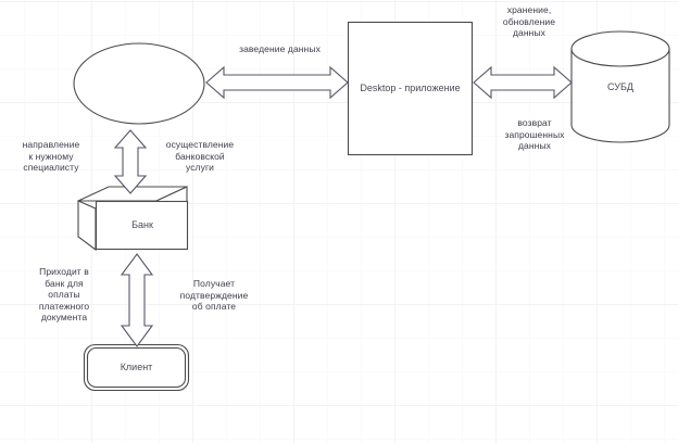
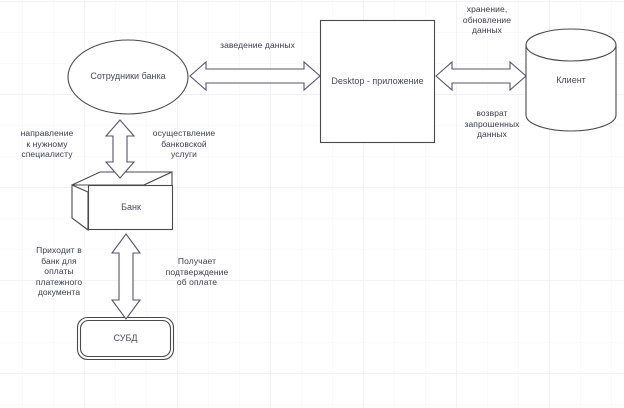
+ Сотрудники банка
  Desktop - приложение
- СУБД
+ Клиент
  Банк
- Клиент
+ СУБД
  заведение данных
  хранение,
  обновление
  данных
  возврат
  запрошенных
  данных
  направление
  к нужному
  специалисту
  осуществление
  банковской
  услуги
  Приходит в
  банк для
  оплаты
  платежного
  документа
  Получает
  подтверждение
  об оплате
